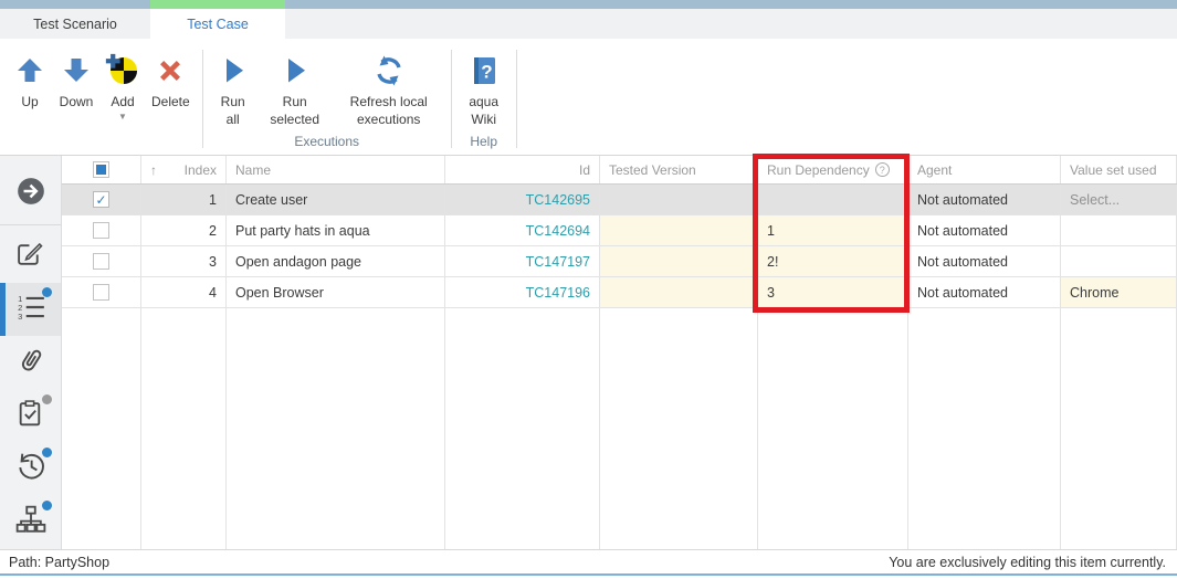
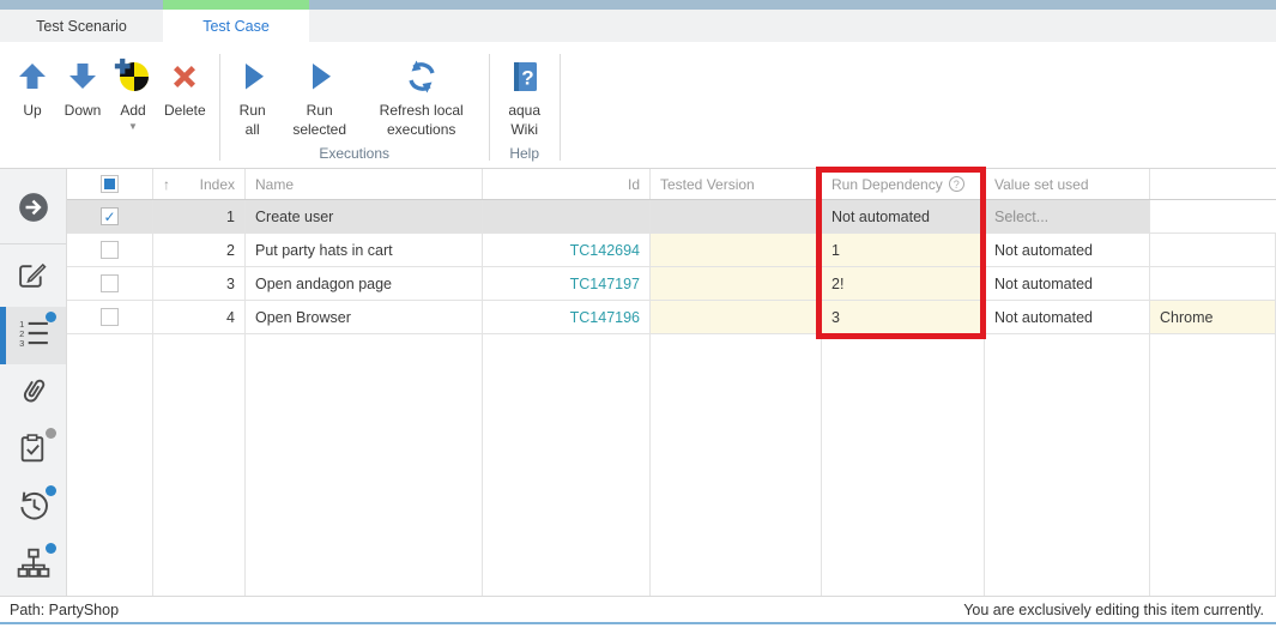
  Test Scenario
  Test Case
  Up
  Down
  Add
  ▼
  Delete
  Run all
  Run selected
  Refresh local executions
  Executions
  ?
  aqua Wiki
  Help
  1
  2
  3
  ↑
  Index
  Name
  Id
  Tested Version
  Run Dependency
  ?
- Agent
  Value set used
  1
  Create user
- TC142695
  Not automated
  Select...
  2
- Put party hats in aqua
+ Put party hats in cart
  TC142694
  1
  Not automated
  3
  Open andagon page
  TC147197
  2!
  Not automated
  4
  Open Browser
  TC147196
  3
  Not automated
  Chrome
  Path: PartyShop
  You are exclusively editing this item currently.
